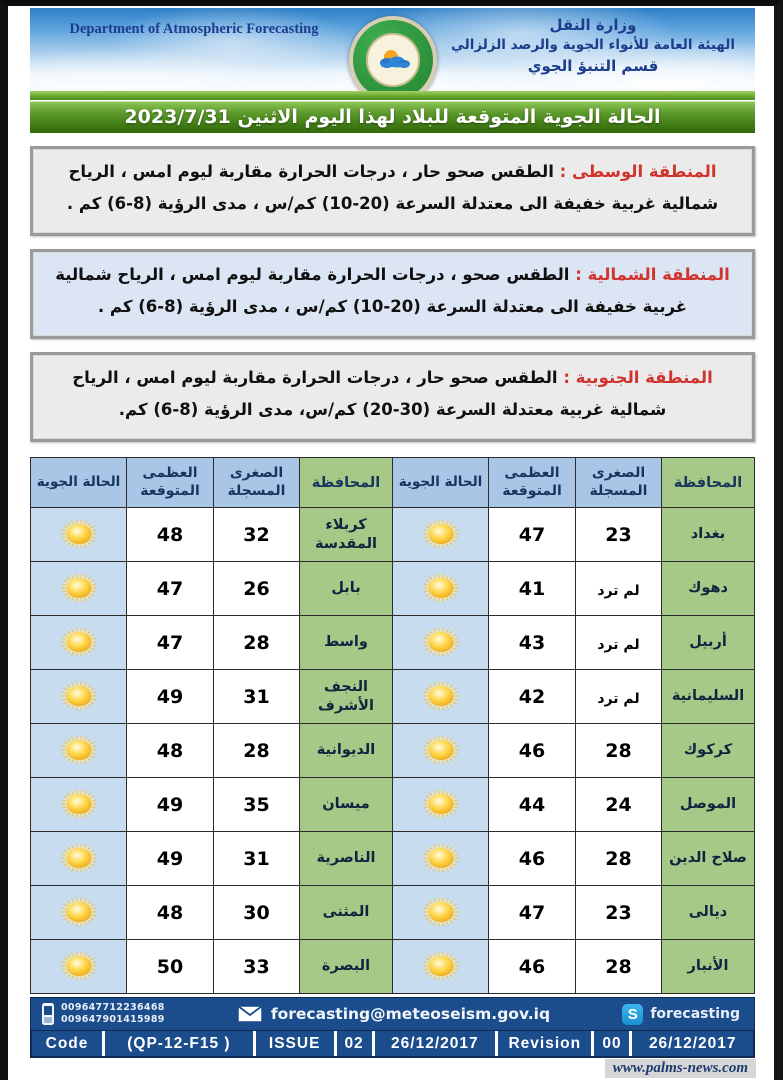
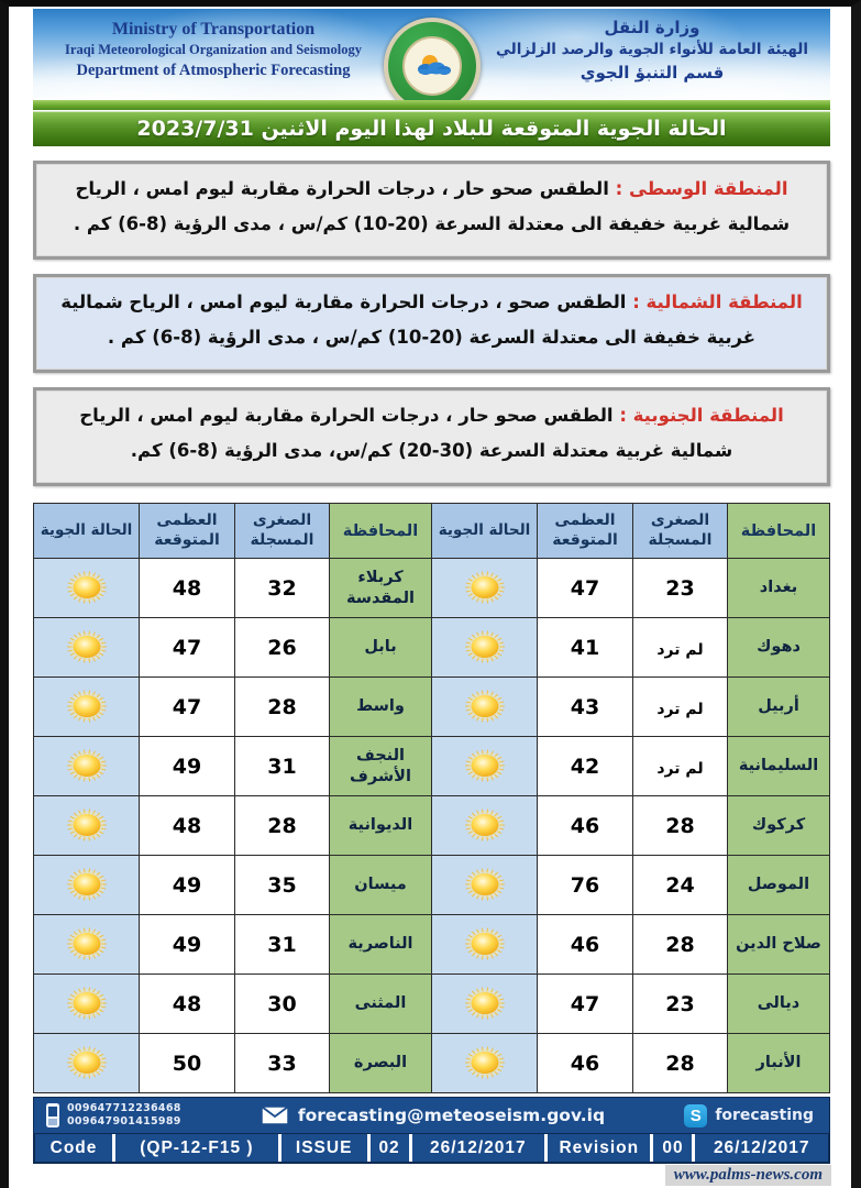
+ Ministry of Transportation
+ Iraqi Meteorological Organization and Seismology
  Department of Atmospheric Forecasting
  وزارة النقل
  الهيئة العامة للأنواء الجوية والرصد الزلزالي
  قسم التنبؤ الجوي
  الحالة الجوية المتوقعة للبلاد لهذا اليوم الاثنين 2023/7/31
  المنطقة الوسطى : الطقس صحو حار ، درجات الحرارة مقاربة ليوم امس ، الرياح شمالية غربية خفيفة الى معتدلة السرعة (20-10) كم/س ، مدى الرؤية (8-6) كم .
  المنطقة الشمالية : الطقس صحو ، درجات الحرارة مقاربة ليوم امس ، الرياح شمالية غربية خفيفة الى معتدلة السرعة (20-10) كم/س ، مدى الرؤية (8-6) كم .
  المنطقة الجنوبية : الطقس صحو حار ، درجات الحرارة مقاربة ليوم امس ، الرياح شمالية غربية معتدلة السرعة (30-20) كم/س، مدى الرؤية (8-6) كم.
  المحافظة	الصغرى المسجلة	العظمى المتوقعة	الحالة الجوية	المحافظة	الصغرى المسجلة	العظمى المتوقعة	الحالة الجوية
  بغداد	23	47		كربلاء المقدسة	32	48
  دهوك	لم ترد	41		بابل	26	47
  أربيل	لم ترد	43		واسط	28	47
  السليمانية	لم ترد	42		النجف الأشرف	31	49
  كركوك	28	46		الديوانية	28	48
- الموصل	24	44		ميسان	35	49
+ الموصل	24	76		ميسان	35	49
  صلاح الدين	28	46		الناصرية	31	49
  ديالى	23	47		المثنى	30	48
  الأنبار	28	46		البصرة	33	50
  009647712236468
  009647901415989
  forecasting@meteoseism.gov.iq
  S
  forecasting
  Code
  (QP-12-F15 )
  ISSUE
  02
  26/12/2017
  Revision
  00
  26/12/2017
  www.palms-news.com
